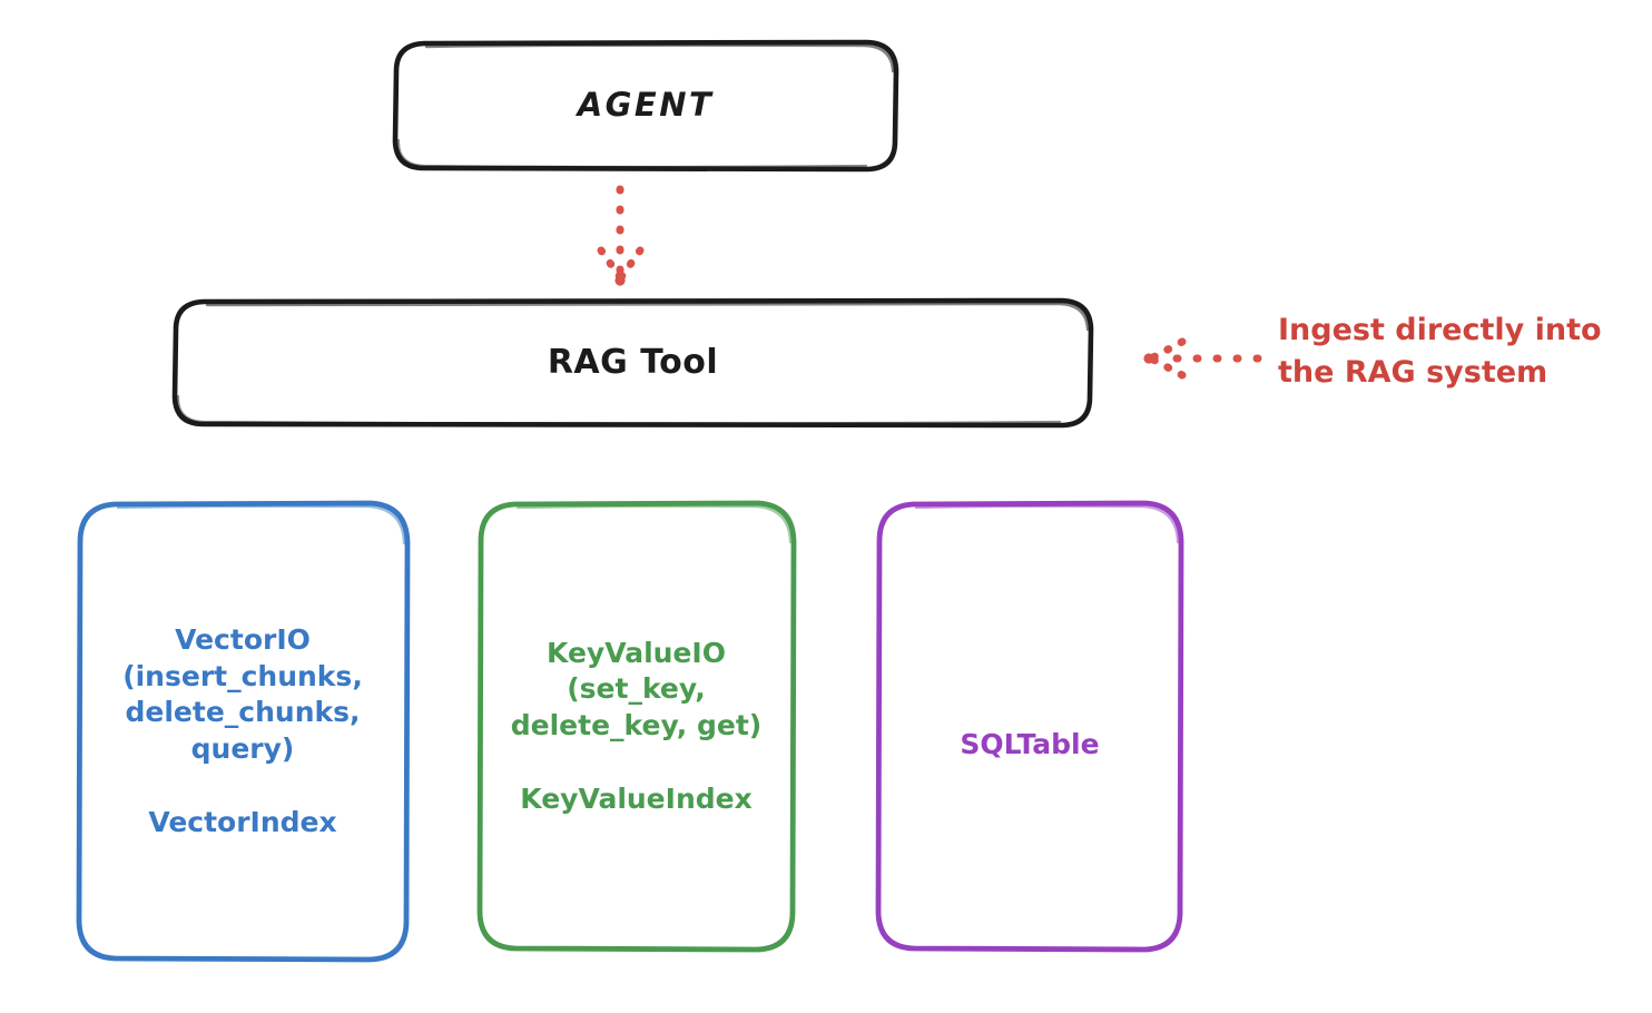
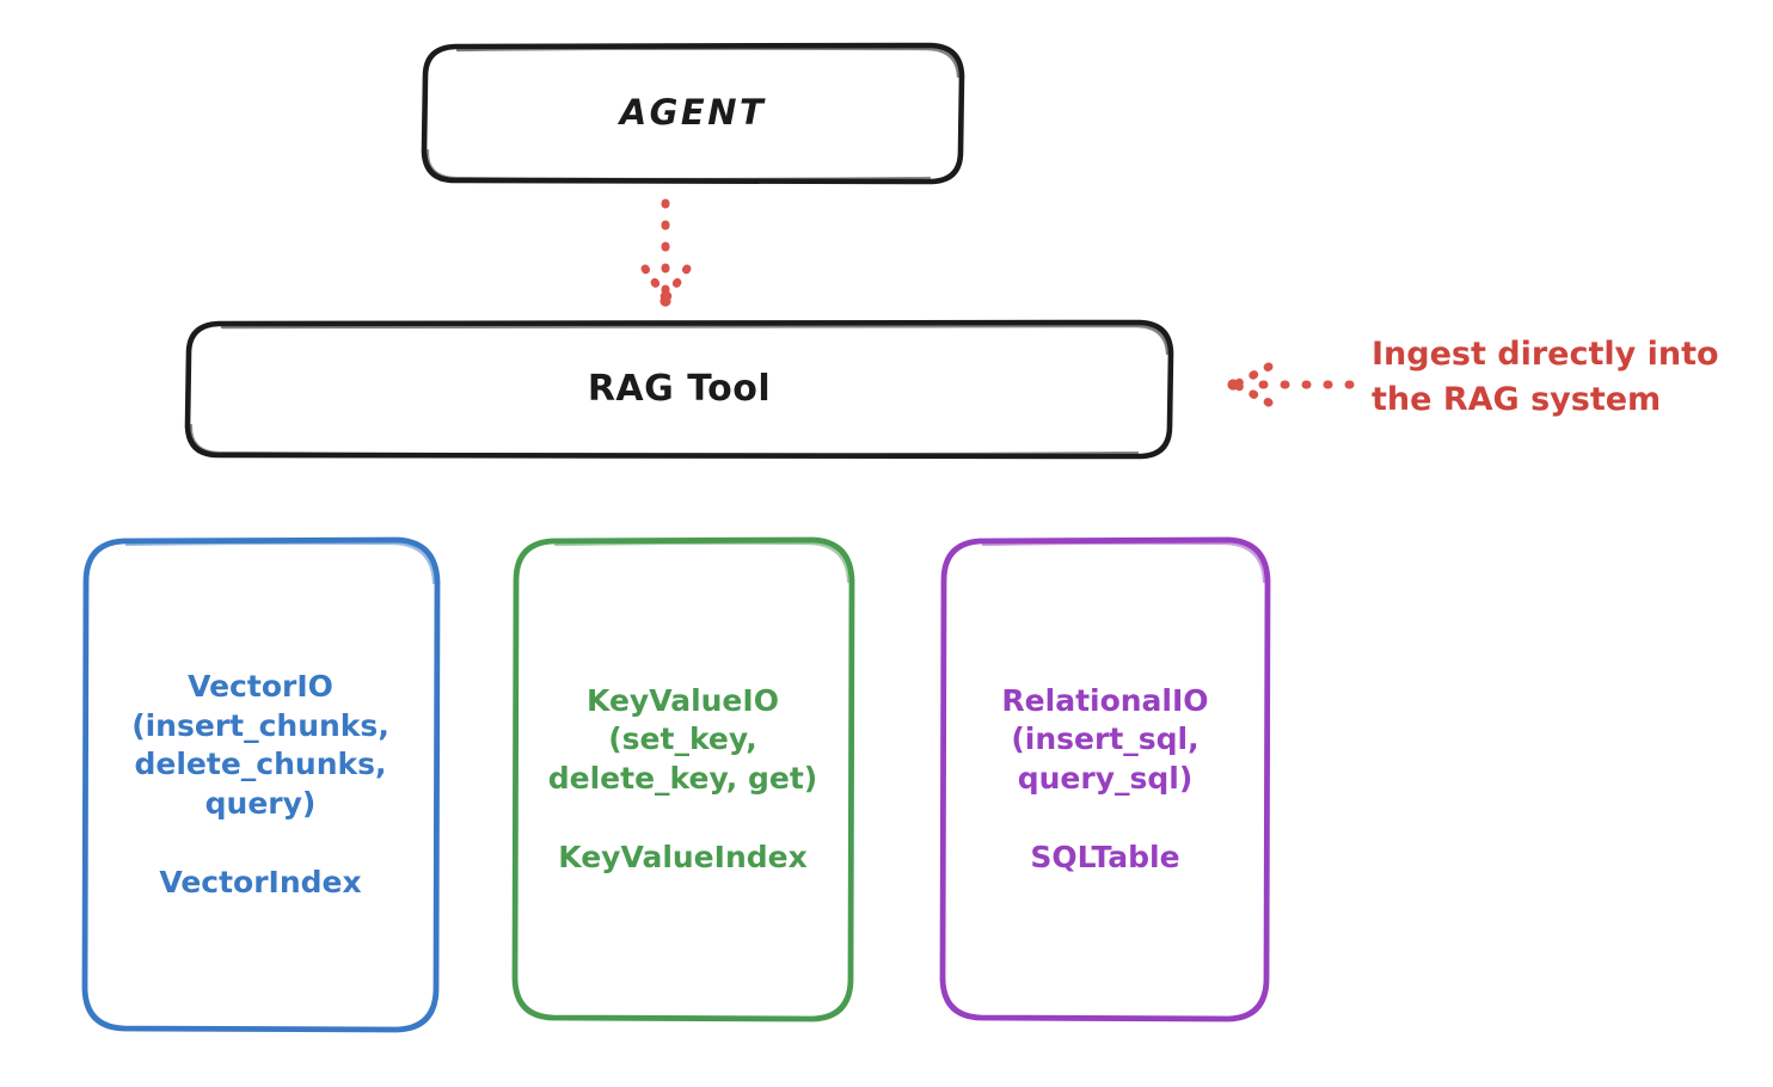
  AGENT
  RAG Tool
  VectorIO
  (insert_chunks,
  delete_chunks,
  query)
  VectorIndex
  KeyValueIO
  (set_key,
  delete_key, get)
  KeyValueIndex
+ RelationalIO
+ (insert_sql,
+ query_sql)
  SQLTable
  Ingest directly into
  the RAG system
